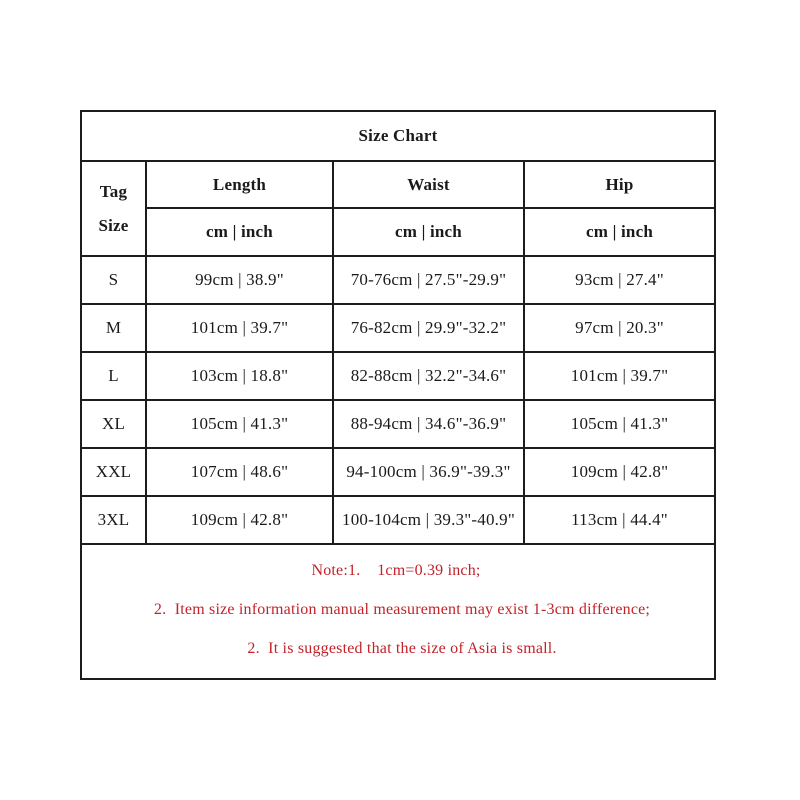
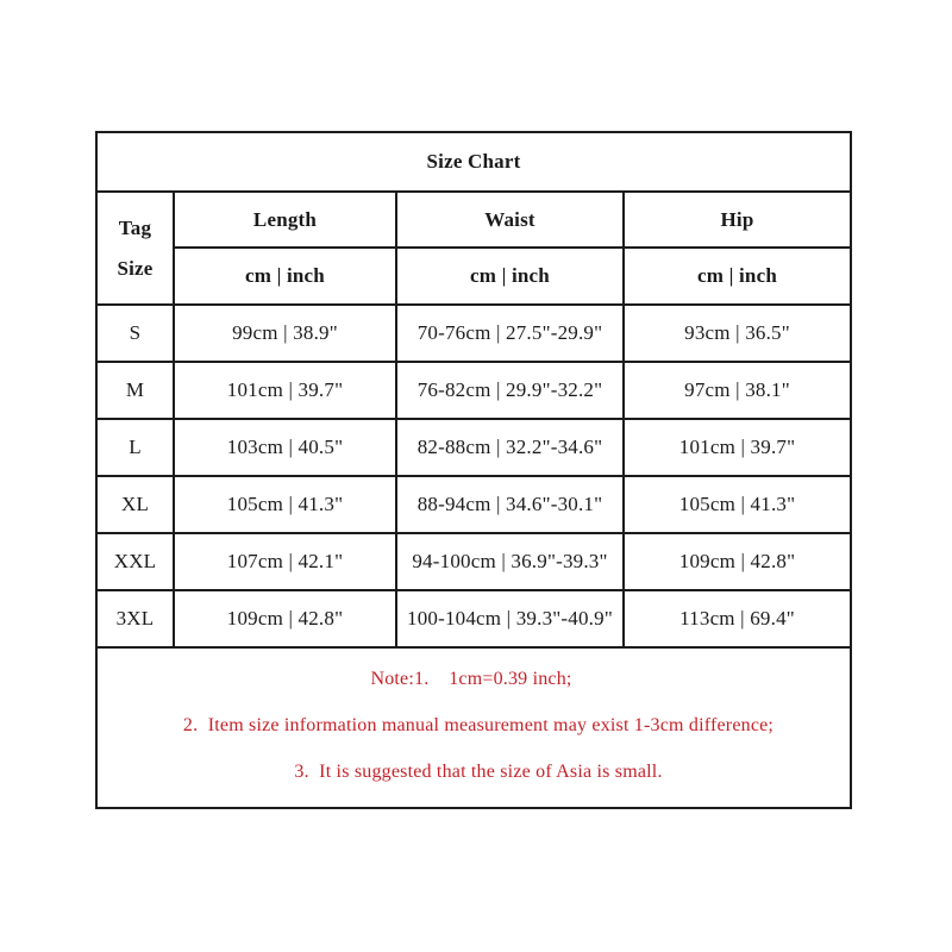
  Size Chart
  Tag Size	Length	Waist	Hip
  cm | inch	cm | inch	cm | inch
- S	99cm | 38.9"	70-76cm | 27.5"-29.9"	93cm | 27.4"
+ S	99cm | 38.9"	70-76cm | 27.5"-29.9"	93cm | 36.5"
- M	101cm | 39.7"	76-82cm | 29.9"-32.2"	97cm | 20.3"
+ M	101cm | 39.7"	76-82cm | 29.9"-32.2"	97cm | 38.1"
- L	103cm | 18.8"	82-88cm | 32.2"-34.6"	101cm | 39.7"
+ L	103cm | 40.5"	82-88cm | 32.2"-34.6"	101cm | 39.7"
- XL	105cm | 41.3"	88-94cm | 34.6"-36.9"	105cm | 41.3"
+ XL	105cm | 41.3"	88-94cm | 34.6"-30.1"	105cm | 41.3"
- XXL	107cm | 48.6"	94-100cm | 36.9"-39.3"	109cm | 42.8"
+ XXL	107cm | 42.1"	94-100cm | 36.9"-39.3"	109cm | 42.8"
- 3XL	109cm | 42.8"	100-104cm | 39.3"-40.9"	113cm | 44.4"
+ 3XL	109cm | 42.8"	100-104cm | 39.3"-40.9"	113cm | 69.4"
- Note:1. 1cm=0.39 inch; 2. Item size information manual measurement may exist 1-3cm difference; 2. It is suggested that the size of Asia is small.
+ Note:1. 1cm=0.39 inch; 2. Item size information manual measurement may exist 1-3cm difference; 3. It is suggested that the size of Asia is small.
